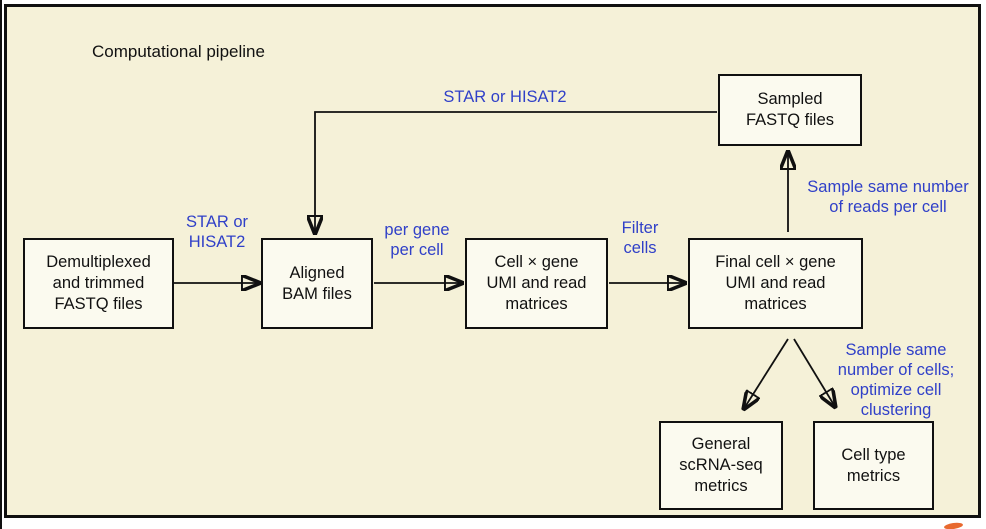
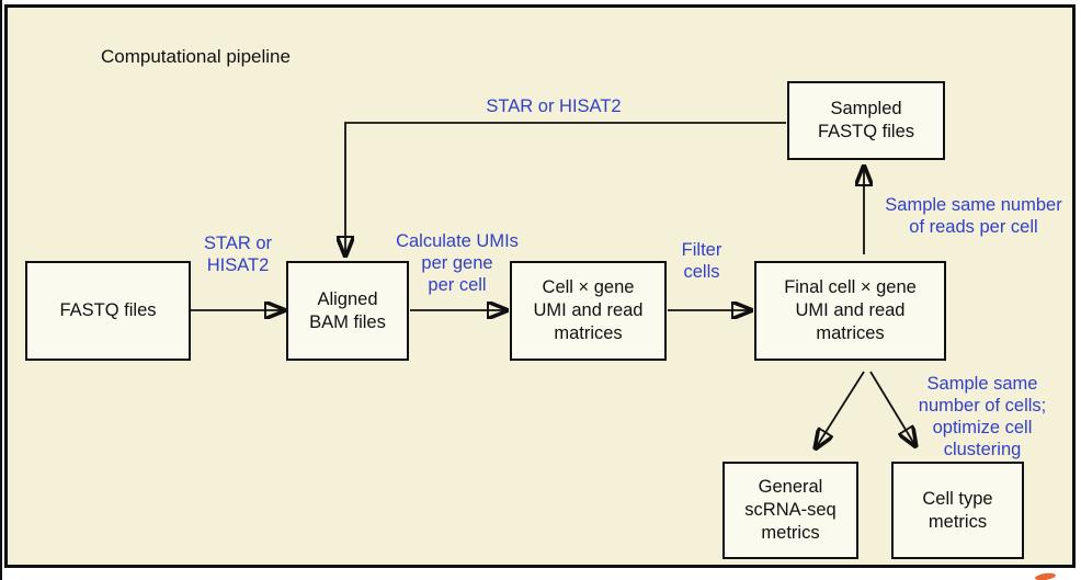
  Computational pipeline
- Demultiplexed
- and trimmed
  FASTQ files
  Aligned
  BAM files
  Cell × gene
  UMI and read
  matrices
  Final cell × gene
  UMI and read
  matrices
  Sampled
  FASTQ files
  General
  scRNA-seq
  metrics
  Cell type
  metrics
  STAR or HISAT2
  STAR or
  HISAT2
+ Calculate UMIs
  per gene
  per cell
  Filter
  cells
  Sample same number
  of reads per cell
  Sample same
  number of cells;
  optimize cell
  clustering
